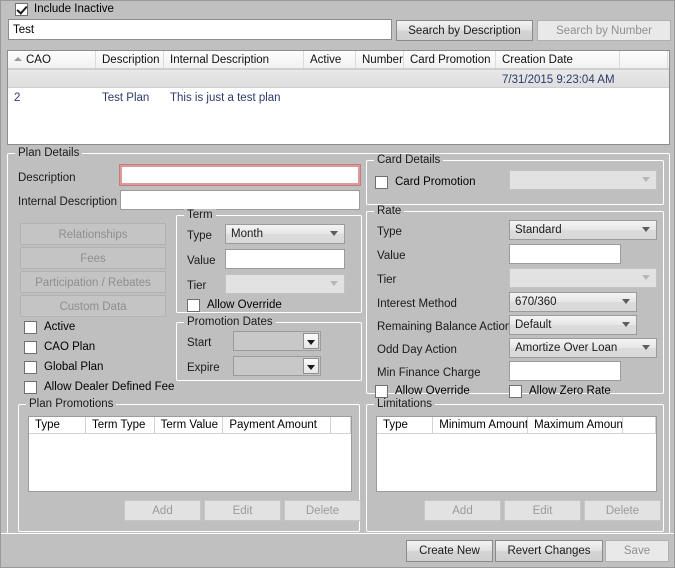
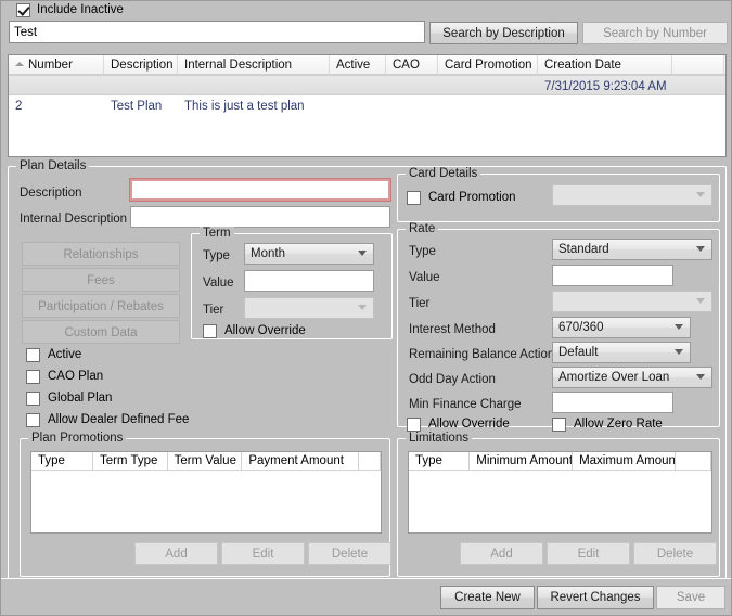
  Include Inactive
  Test
  Search by Description
  Search by Number
- CAO
+ Number
  Description
  Internal Description
  Active
- Number
+ CAO
  Card Promotion
  Creation Date
  7/31/2015 9:23:04 AM
  2
  Test Plan
  This is just a test plan
  Plan Details
  Description
  Internal Description
  Relationships
  Fees
  Participation / Rebates
  Custom Data
  Active
  CAO Plan
  Global Plan
  Allow Dealer Defined Fee
  Term
  Type
  Month
  Value
  Tier
  Allow Override
- Promotion Dates
- Start
- Expire
  Card Details
  Card Promotion
  Rate
  Type
  Standard
  Value
  Tier
  Interest Method
  670/360
  Remaining Balance Actio
  Default
  Odd Day Action
  Amortize Over Loan
  Min Finance Charge
  Allow Override
  Allow Zero Rate
  Plan Promotions
  Type
  Term Type
  Term Value
  Payment Amount
  Add
  Edit
  Delete
  Limitations
  Type
  Minimum Amount
  Maximum Amoun
  Add
  Edit
  Delete
  Create New
  Revert Changes
  Save
